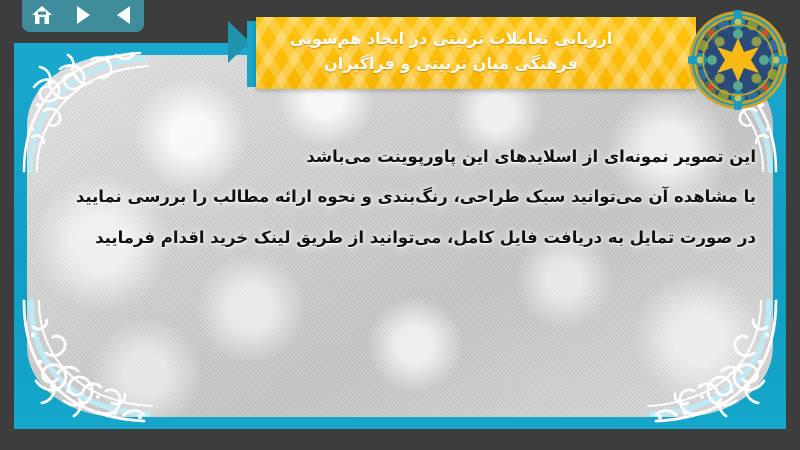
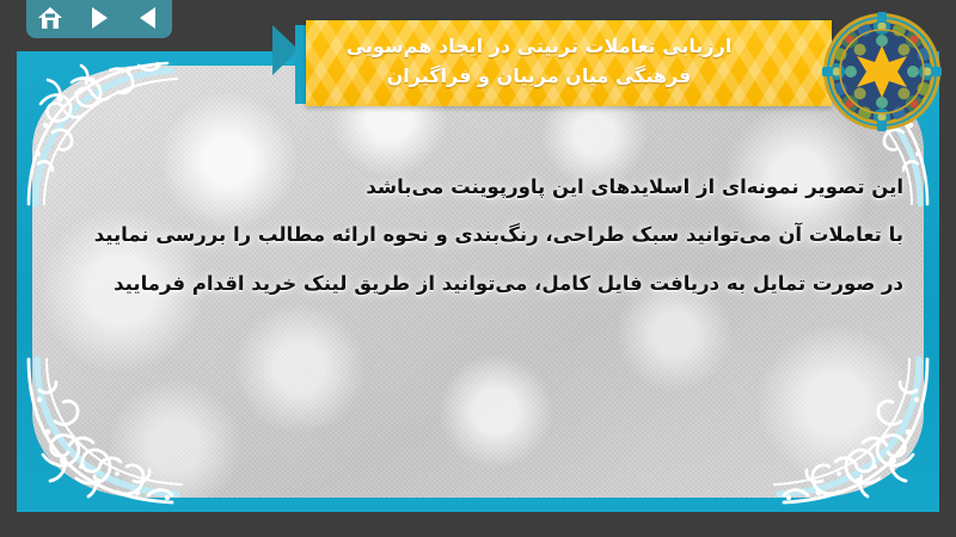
  این تصویر نمونه‌ای از اسلایدهای این پاورپوینت می‌باشد
- با مشاهده آن می‌توانید سبک طراحی، رنگ‌بندی و نحوه ارائه مطالب را بررسی نمایید
+ با تعاملات آن می‌توانید سبک طراحی، رنگ‌بندی و نحوه ارائه مطالب را بررسی نمایید
  در صورت تمایل به دریافت فایل کامل، می‌توانید از طریق لینک خرید اقدام فرمایید
  ارزیابی تعاملات تربیتی در ایجاد هم‌سویی
- فرهنگی میان تربیتی و فراگیران
+ فرهنگی میان مربیان و فراگیران
